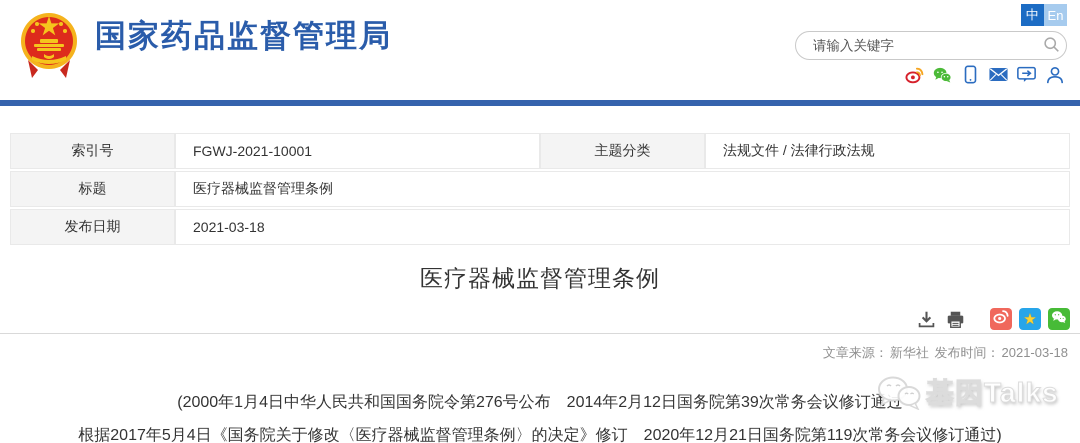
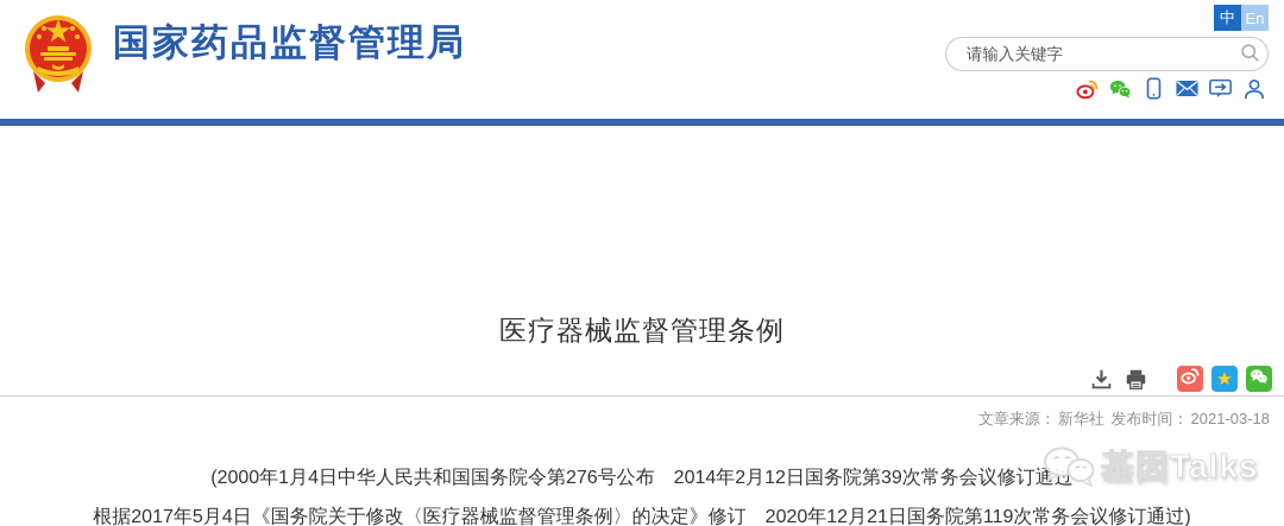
  国家药品监督管理局
  中
  En
  请输入关键字
- 索引号	FGWJ-2021-10001	主题分类	法规文件 / 法律行政法规
- 标题	医疗器械监督管理条例
- 发布日期	2021-03-18
  医疗器械监督管理条例
  ★
  文章来源： 新华社 发布时间： 2021-03-18
  (2000年1月4日中华人民共和国国务院令第276号公布 2014年2月12日国务院第39次常务会议修订通过
  根据2017年5月4日《国务院关于修改〈医疗器械监督管理条例〉的决定》修订 2020年12月21日国务院第119次常务会议修订通过)
  基因Talks
